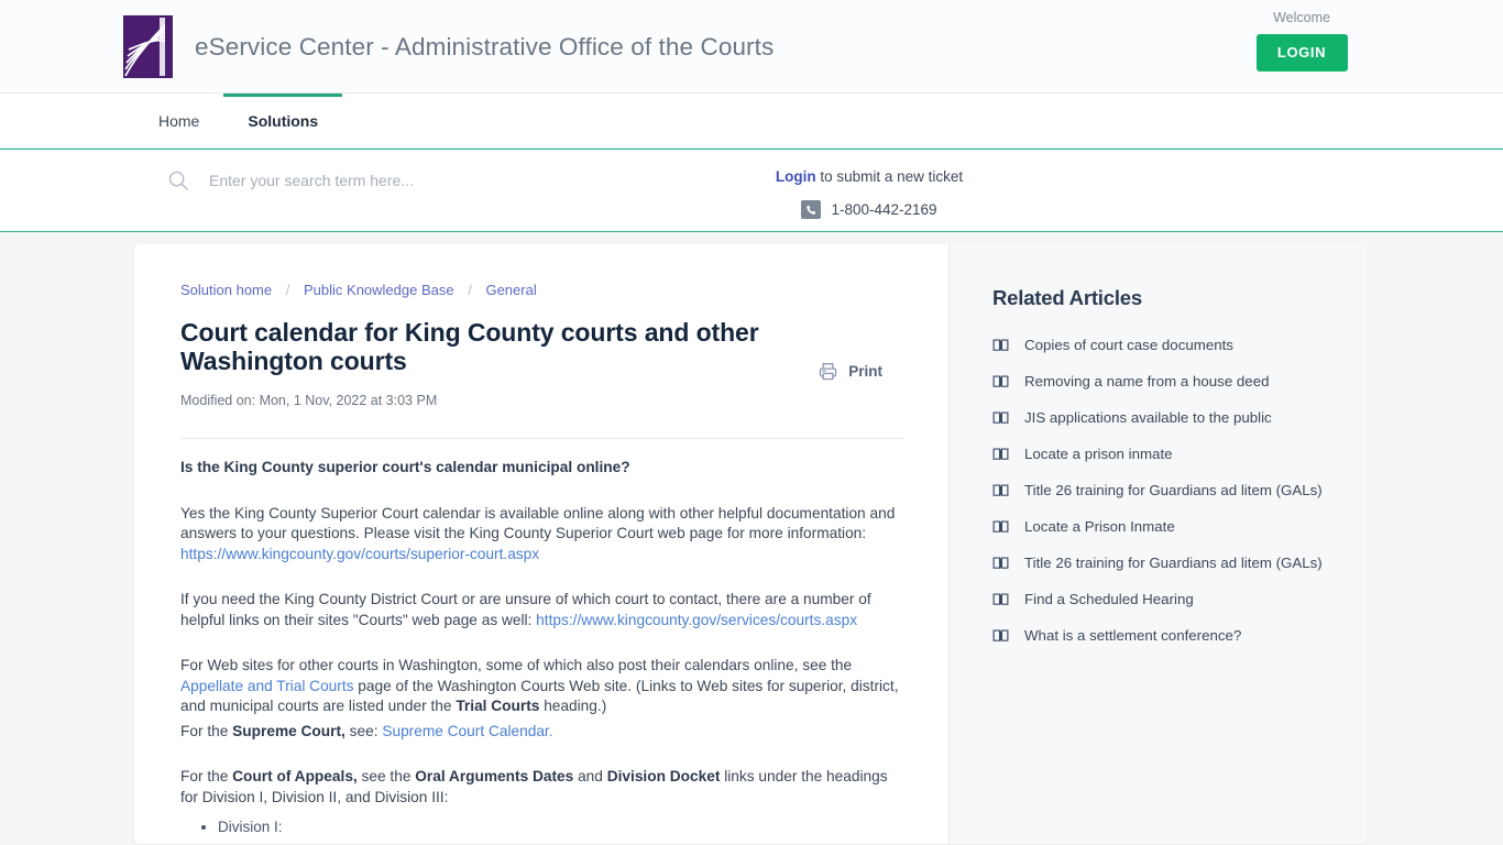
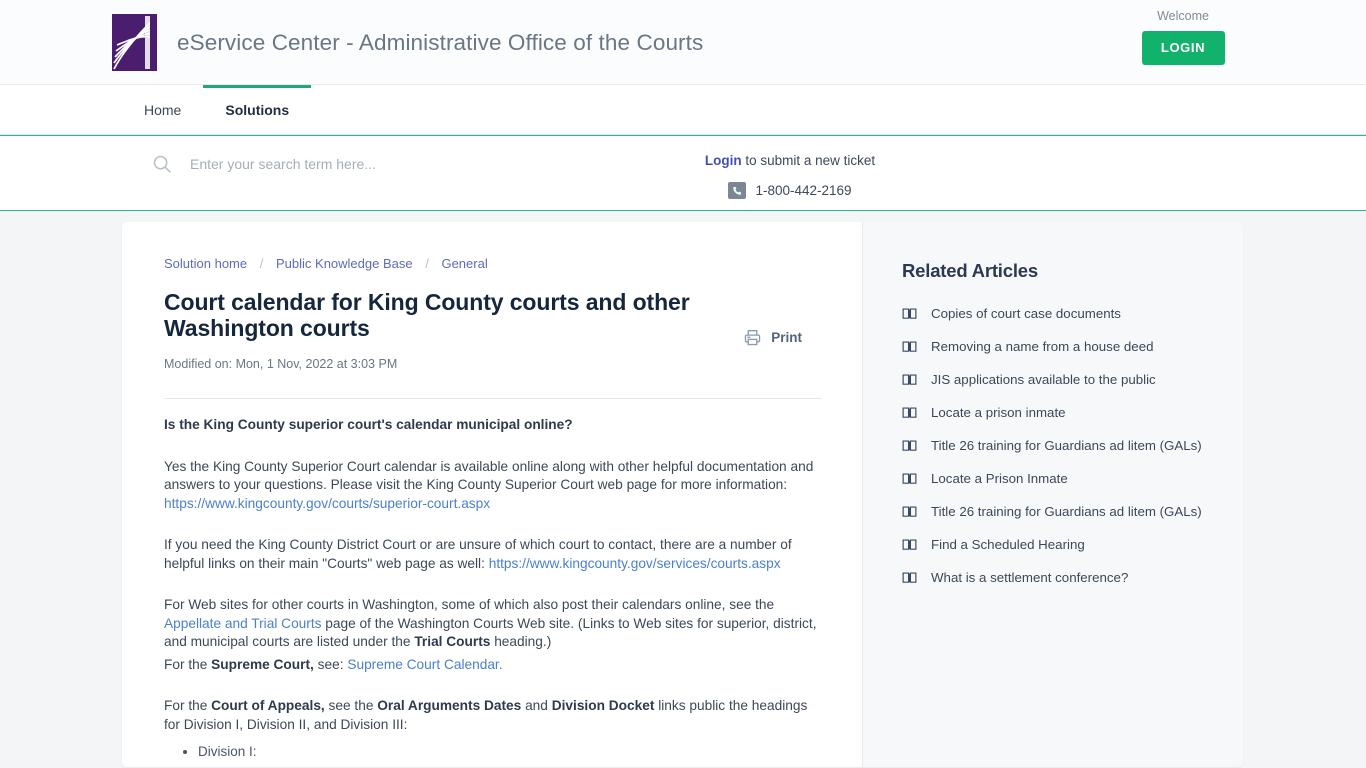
  eService Center - Administrative Office of the Courts
  Welcome
  LOGIN
  Home
  Solutions
  Enter your search term here...
  Login to submit a new ticket
  1-800-442-2169
  Solution home / Public Knowledge Base / General
  Court calendar for King County courts and other Washington courts
  Print
  Modified on: Mon, 1 Nov, 2022 at 3:03 PM
  Is the King County superior court's calendar municipal online?
  Yes the King County Superior Court calendar is available online along with other helpful documentation and answers to your questions. Please visit the King County Superior Court web page for more information: https://www.kingcounty.gov/courts/superior-court.aspx
- If you need the King County District Court or are unsure of which court to contact, there are a number of helpful links on their sites "Courts" web page as well: https://www.kingcounty.gov/services/courts.aspx
+ If you need the King County District Court or are unsure of which court to contact, there are a number of helpful links on their main "Courts" web page as well: https://www.kingcounty.gov/services/courts.aspx
  For Web sites for other courts in Washington, some of which also post their calendars online, see the Appellate and Trial Courts page of the Washington Courts Web site. (Links to Web sites for superior, district, and municipal courts are listed under the Trial Courts heading.)
  For the Supreme Court, see: Supreme Court Calendar.
- For the Court of Appeals, see the Oral Arguments Dates and Division Docket links under the headings for Division I, Division II, and Division III:
+ For the Court of Appeals, see the Oral Arguments Dates and Division Docket links public the headings for Division I, Division II, and Division III:
  Division I:
  Related Articles
  Copies of court case documents
  Removing a name from a house deed
  JIS applications available to the public
  Locate a prison inmate
  Title 26 training for Guardians ad litem (GALs)
  Locate a Prison Inmate
  Title 26 training for Guardians ad litem (GALs)
  Find a Scheduled Hearing
  What is a settlement conference?
